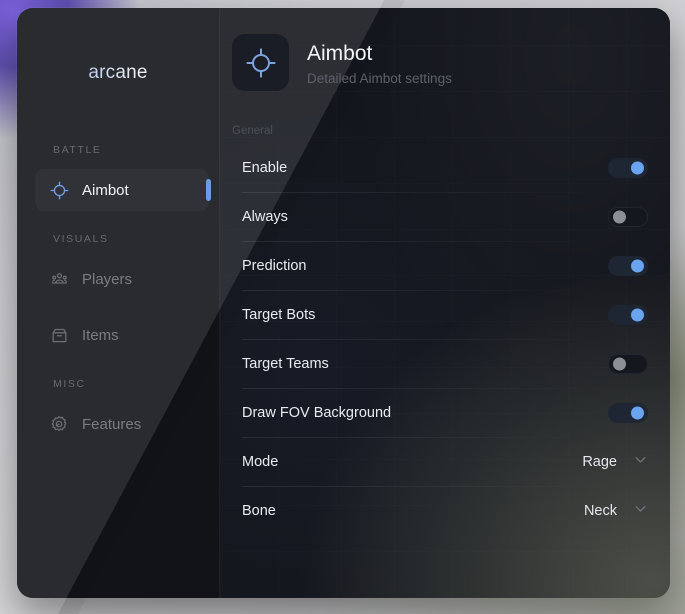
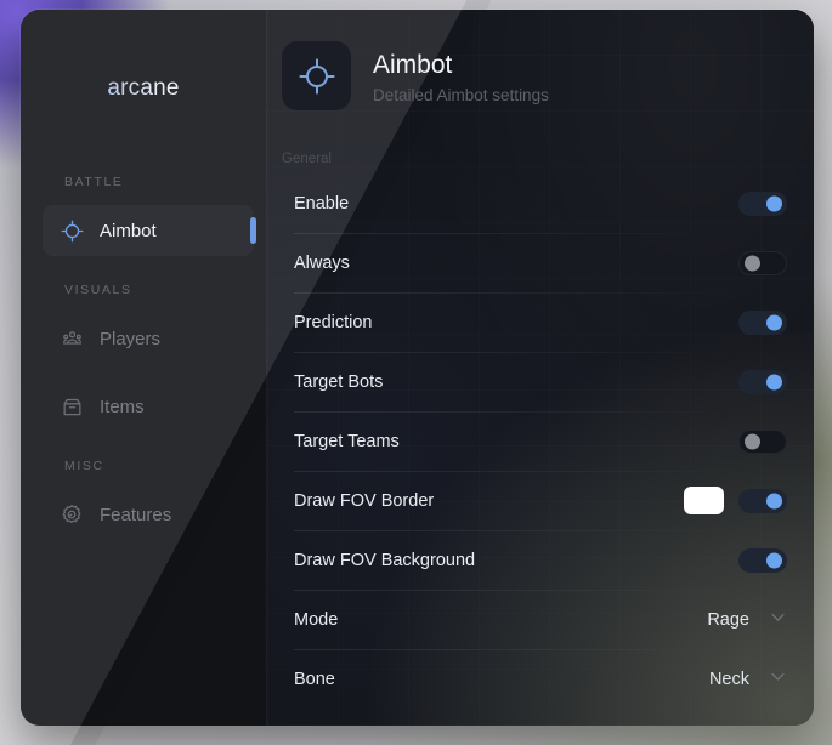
  Aimbot
  Detailed Aimbot settings
  General
  Enable
  Always
  Prediction
  Target Bots
  Target Teams
+ Draw FOV Border
  Draw FOV Background
  Mode
  Rage
  Bone
  Neck
